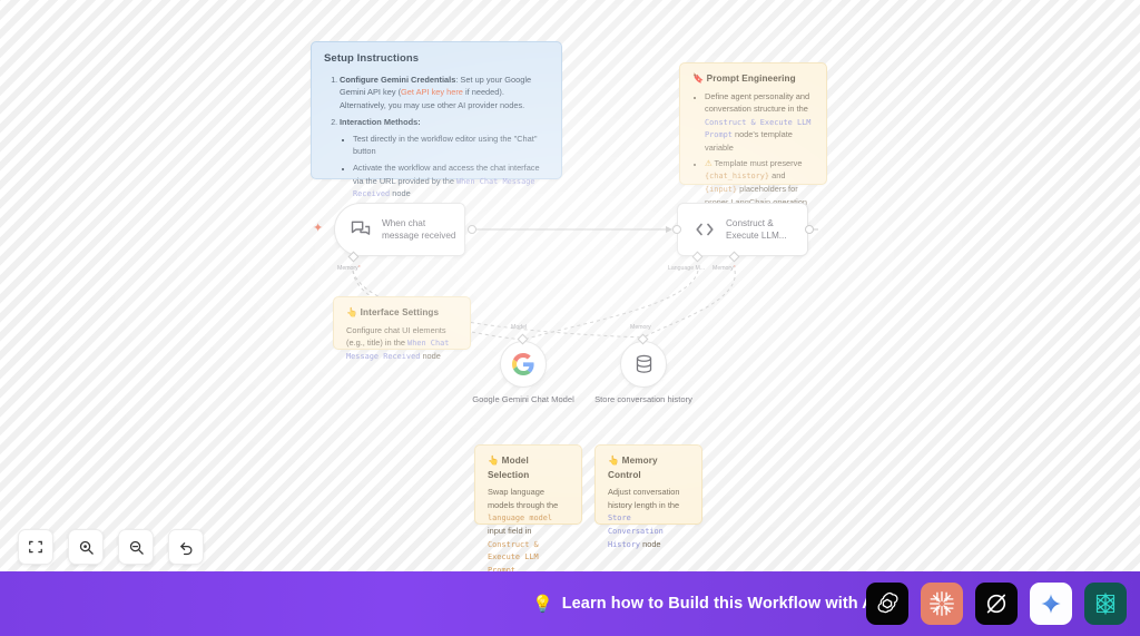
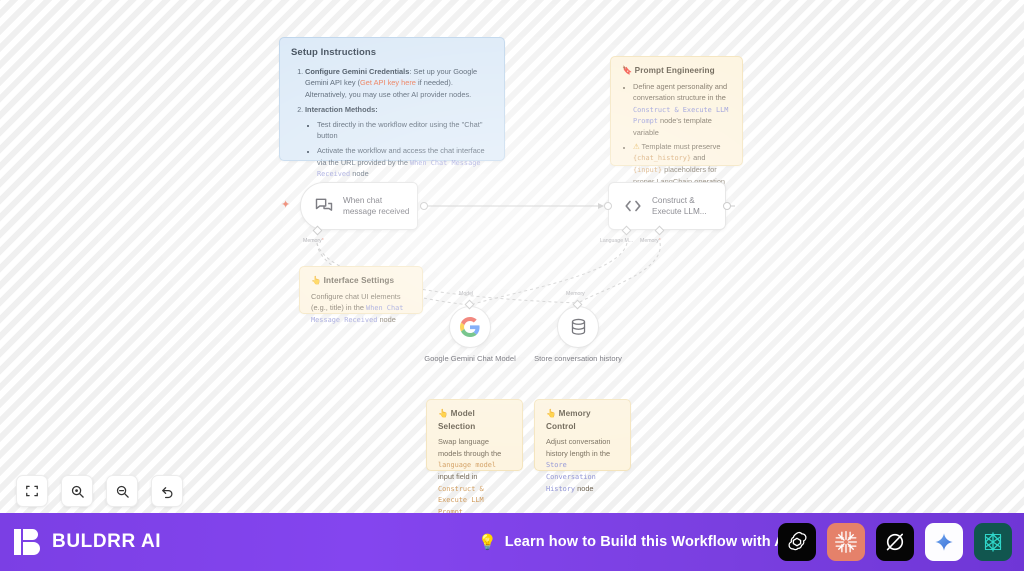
+ BULDRR AI
  💡
  Learn how to Build this Workflow with
